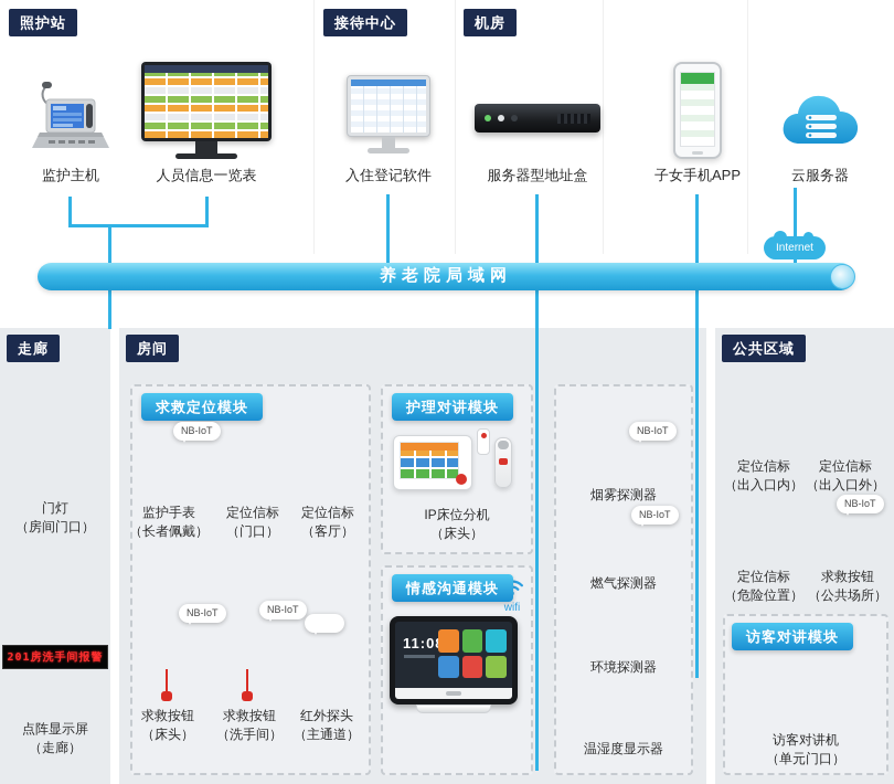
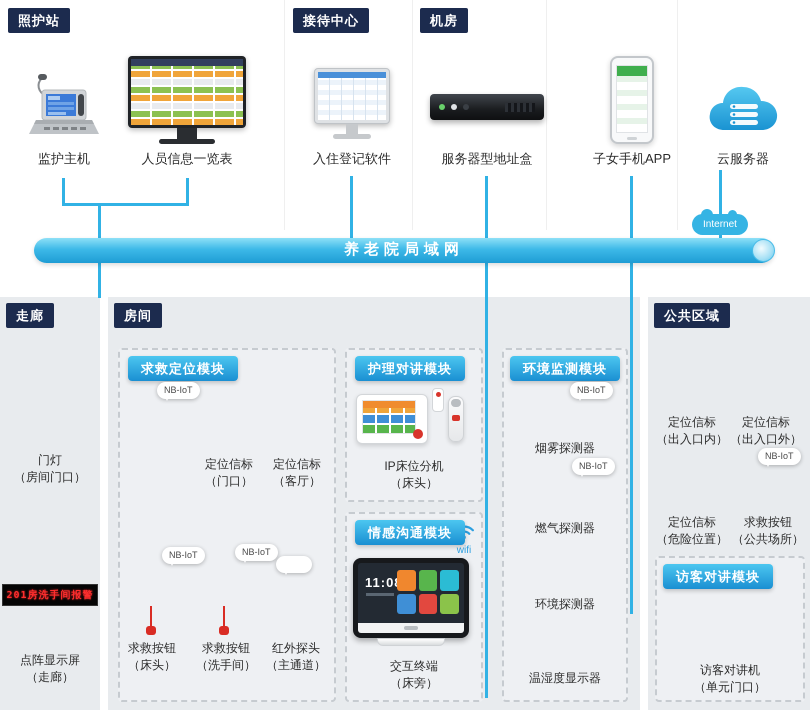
  照护站
  接待中心
  机房
  监护主机
  人员信息一览表
  入住登记软件
  服务器型地址盒
  子女手机APP
  云服务器
  Internet
  养老院局域网
  走廊
  房间
  公共区域
  门灯
  （房间门口）
  201房洗手间报警
  点阵显示屏
  （走廊）
  求救定位模块
  NB-IoT
- 监护手表
- （长者佩戴）
  定位信标
  （门口）
  定位信标
  （客厅）
  NB-IoT
  NB-IoT
  求救按钮
  （床头）
  求救按钮
  （洗手间）
  红外探头
  （主通道）
  护理对讲模块
  IP床位分机
  （床头）
  情感沟通模块
  wifi
  11:0
+ 交互终端
+ （床旁）
+ 环境监测模块
  NB-IoT
  烟雾探测器
  NB-IoT
  燃气探测器
  环境探测器
  温湿度显示器
  定位信标
  （出入口内）
  定位信标
  （出入口外）
  NB-IoT
  定位信标
  （危险位置）
  求救按钮
  （公共场所）
  访客对讲模块
  访客对讲机
  （单元门口）
